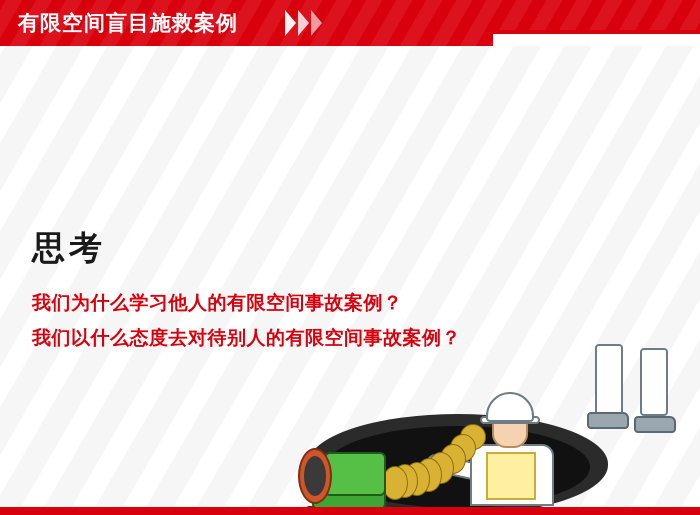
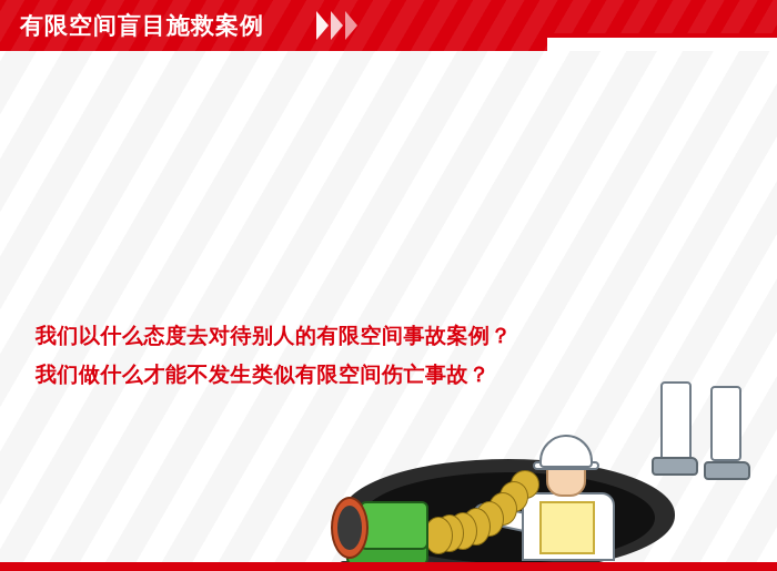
  有限空间盲目施救案例
- 思考
- 我们为什么学习他人的有限空间事故案例？
  我们以什么态度去对待别人的有限空间事故案例？
+ 我们做什么才能不发生类似有限空间伤亡事故？
